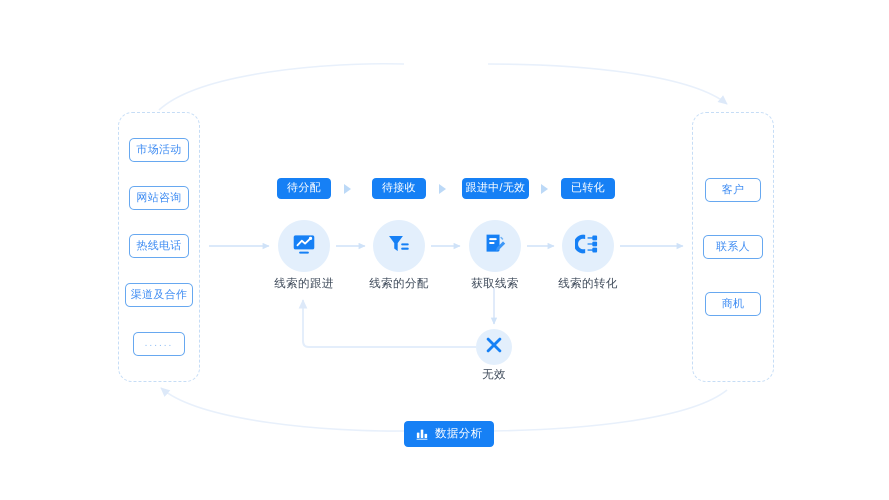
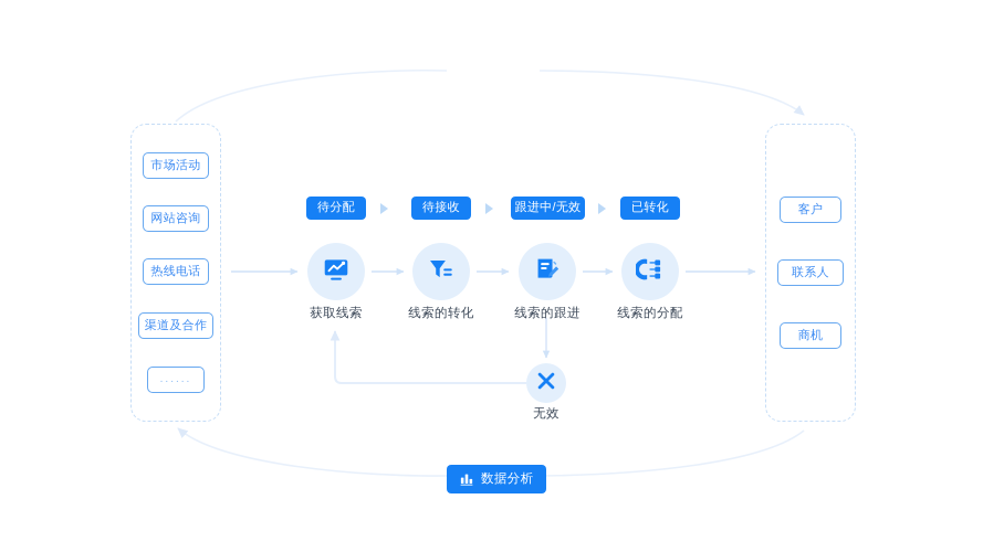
  市场活动
  网站咨询
  热线电话
  渠道及合作
  ......
  客户
  联系人
  商机
  待分配
  待接收
  跟进中/无效
  已转化
- 线索的跟进
+ 获取线索
- 线索的分配
+ 线索的转化
- 获取线索
+ 线索的跟进
- 线索的转化
+ 线索的分配
  无效
  数据分析
